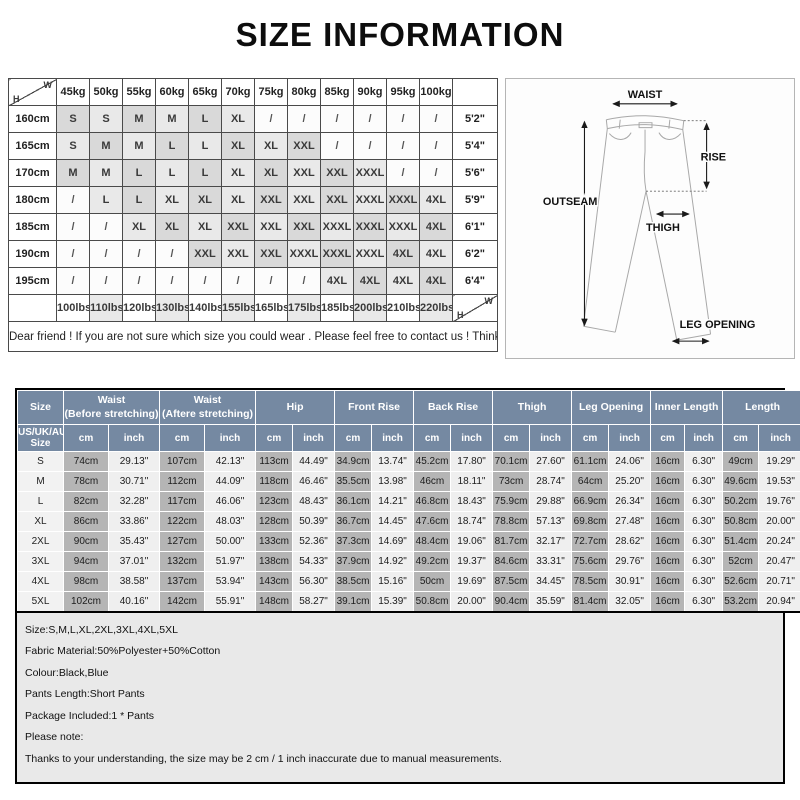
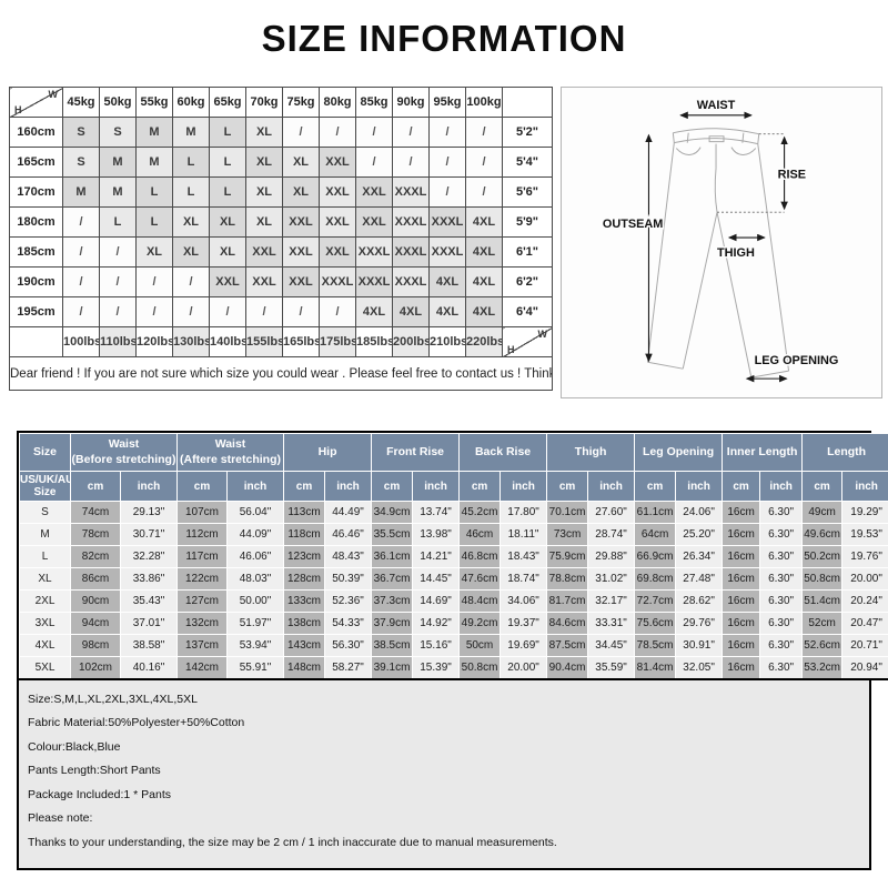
  SIZE INFORMATION
  WH	45kg	50kg	55kg	60kg	65kg	70kg	75kg	80kg	85kg	90kg	95kg	100kg
  160cm	S	S	M	M	L	XL	/	/	/	/	/	/	5'2"
  165cm	S	M	M	L	L	XL	XL	XXL	/	/	/	/	5'4"
  170cm	M	M	L	L	L	XL	XL	XXL	XXL	XXXL	/	/	5'6"
  180cm	/	L	L	XL	XL	XL	XXL	XXL	XXL	XXXL	XXXL	4XL	5'9"
  185cm	/	/	XL	XL	XL	XXL	XXL	XXL	XXXL	XXXL	XXXL	4XL	6'1"
  190cm	/	/	/	/	XXL	XXL	XXL	XXXL	XXXL	XXXL	4XL	4XL	6'2"
  195cm	/	/	/	/	/	/	/	/	4XL	4XL	4XL	4XL	6'4"
  	100lbs	110lbs	120lbs	130lbs	140lbs	155lbs	165lbs	175lbs	185lbs	200lbs	210lbs	220lbs	WH
  Dear friend ! If you are not sure which size you could wear . Please feel free to contact us ! Think
  WAIST
  OUTSEAM
  RISE
  THIGH
  LEG OPENING
  Size	Waist (Before stretching)	Waist (Aftere stretching)	Hip	Front Rise	Back Rise	Thigh	Leg Opening	Inner Length	Length
  US/UK/AU Size	cm	inch	cm	inch	cm	inch	cm	inch	cm	inch	cm	inch	cm	inch	cm	inch	cm	inch
- S	74cm	29.13"	107cm	42.13"	113cm	44.49"	34.9cm	13.74"	45.2cm	17.80"	70.1cm	27.60"	61.1cm	24.06"	16cm	6.30"	49cm	19.29"
+ S	74cm	29.13"	107cm	56.04"	113cm	44.49"	34.9cm	13.74"	45.2cm	17.80"	70.1cm	27.60"	61.1cm	24.06"	16cm	6.30"	49cm	19.29"
  M	78cm	30.71"	112cm	44.09"	118cm	46.46"	35.5cm	13.98"	46cm	18.11"	73cm	28.74"	64cm	25.20"	16cm	6.30"	49.6cm	19.53"
  L	82cm	32.28"	117cm	46.06"	123cm	48.43"	36.1cm	14.21"	46.8cm	18.43"	75.9cm	29.88"	66.9cm	26.34"	16cm	6.30"	50.2cm	19.76"
- XL	86cm	33.86"	122cm	48.03"	128cm	50.39"	36.7cm	14.45"	47.6cm	18.74"	78.8cm	57.13"	69.8cm	27.48"	16cm	6.30"	50.8cm	20.00"
+ XL	86cm	33.86"	122cm	48.03"	128cm	50.39"	36.7cm	14.45"	47.6cm	18.74"	78.8cm	31.02"	69.8cm	27.48"	16cm	6.30"	50.8cm	20.00"
- 2XL	90cm	35.43"	127cm	50.00"	133cm	52.36"	37.3cm	14.69"	48.4cm	19.06"	81.7cm	32.17"	72.7cm	28.62"	16cm	6.30"	51.4cm	20.24"
+ 2XL	90cm	35.43"	127cm	50.00"	133cm	52.36"	37.3cm	14.69"	48.4cm	34.06"	81.7cm	32.17"	72.7cm	28.62"	16cm	6.30"	51.4cm	20.24"
  3XL	94cm	37.01"	132cm	51.97"	138cm	54.33"	37.9cm	14.92"	49.2cm	19.37"	84.6cm	33.31"	75.6cm	29.76"	16cm	6.30"	52cm	20.47"
  4XL	98cm	38.58"	137cm	53.94"	143cm	56.30"	38.5cm	15.16"	50cm	19.69"	87.5cm	34.45"	78.5cm	30.91"	16cm	6.30"	52.6cm	20.71"
  5XL	102cm	40.16"	142cm	55.91"	148cm	58.27"	39.1cm	15.39"	50.8cm	20.00"	90.4cm	35.59"	81.4cm	32.05"	16cm	6.30"	53.2cm	20.94"
  Size:S,M,L,XL,2XL,3XL,4XL,5XL
  Fabric Material:50%Polyester+50%Cotton
  Colour:Black,Blue
  Pants Length:Short Pants
  Package Included:1 * Pants
  Please note:
  Thanks to your understanding, the size may be 2 cm / 1 inch inaccurate due to manual measurements.
